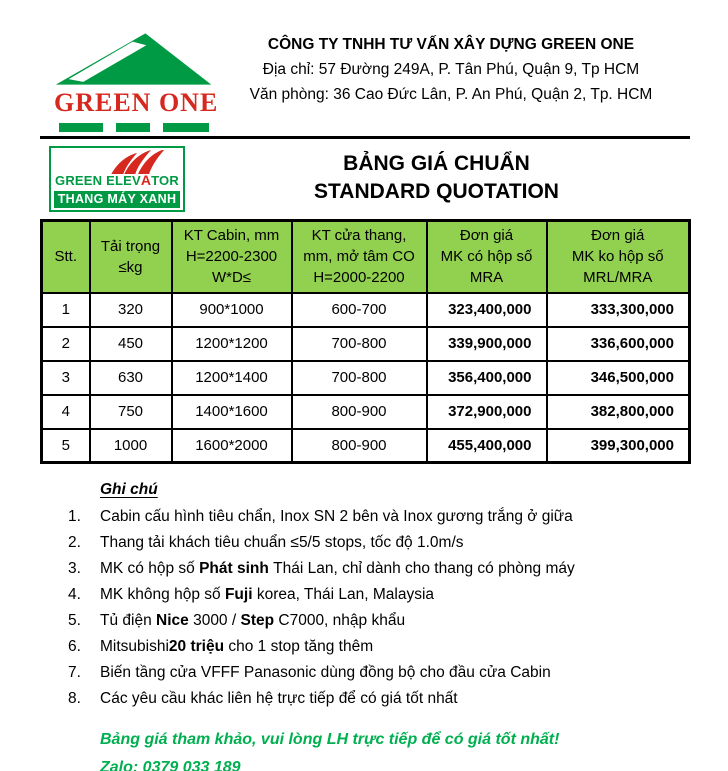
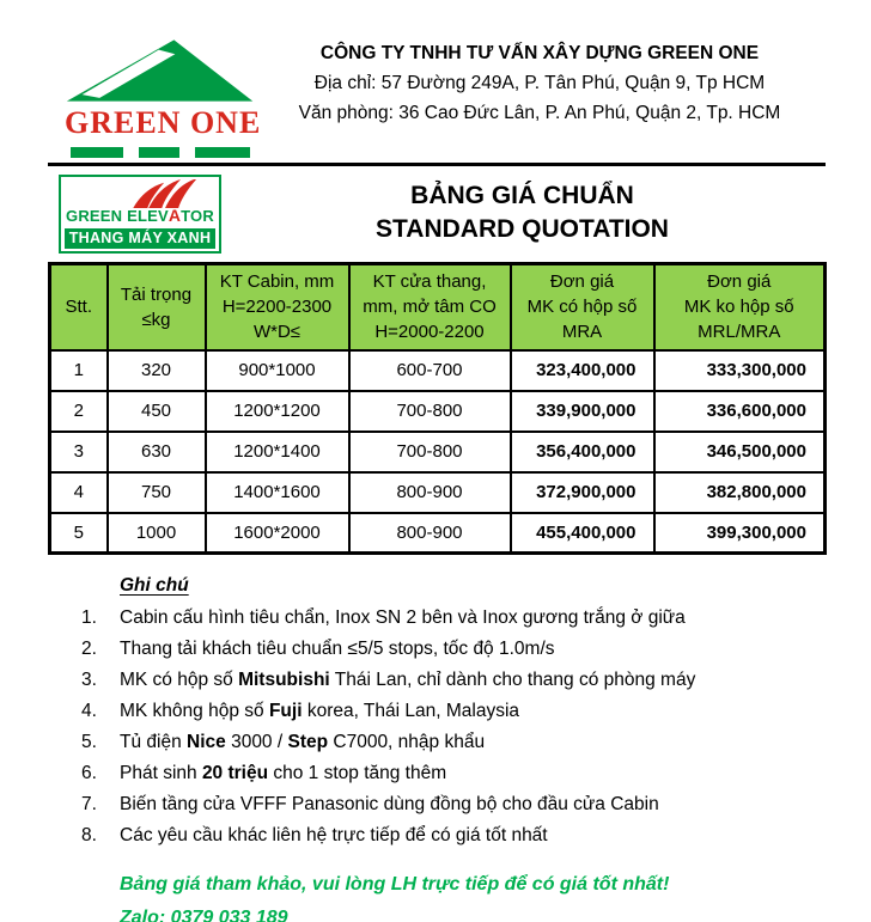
  GREEN ONE
  CÔNG TY TNHH TƯ VẤN XÂY DỰNG GREEN ONE
  Địa chỉ: 57 Đường 249A, P. Tân Phú, Quận 9, Tp HCM
  Văn phòng: 36 Cao Đức Lân, P. An Phú, Quận 2, Tp. HCM
  GREEN ELEVATOR
  THANG MÁY XANH
  BẢNG GIÁ CHUẨN
  STANDARD QUOTATION
  Stt.	Tải trọng ≤kg	KT Cabin, mm H=2200-2300 W*D≤	KT cửa thang, mm, mở tâm CO H=2000-2200	Đơn giá MK có hộp số MRA	Đơn giá MK ko hộp số MRL/MRA
  1	320	900*1000	600-700	323,400,000	333,300,000
  2	450	1200*1200	700-800	339,900,000	336,600,000
  3	630	1200*1400	700-800	356,400,000	346,500,000
  4	750	1400*1600	800-900	372,900,000	382,800,000
  5	1000	1600*2000	800-900	455,400,000	399,300,000
  Ghi chú
  1.
  Cabin cấu hình tiêu chẩn, Inox SN 2 bên và Inox gương trắng ở giữa
  2.
  Thang tải khách tiêu chuẩn ≤5/5 stops, tốc độ 1.0m/s
  3.
- MK có hộp số Phát sinh Thái Lan, chỉ dành cho thang có phòng máy
+ MK có hộp số Mitsubishi Thái Lan, chỉ dành cho thang có phòng máy
  4.
  MK không hộp số Fuji korea, Thái Lan, Malaysia
  5.
  Tủ điện Nice 3000 / Step C7000, nhập khẩu
  6.
- Mitsubishi20 triệu cho 1 stop tăng thêm
+ Phát sinh 20 triệu cho 1 stop tăng thêm
  7.
  Biến tầng cửa VFFF Panasonic dùng đồng bộ cho đầu cửa Cabin
  8.
  Các yêu cầu khác liên hệ trực tiếp để có giá tốt nhất
  Bảng giá tham khảo, vui lòng LH trực tiếp để có giá tốt nhất!
  Zalo: 0379 033 189
